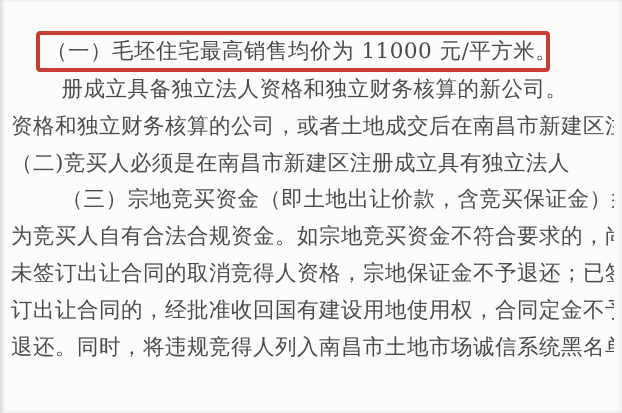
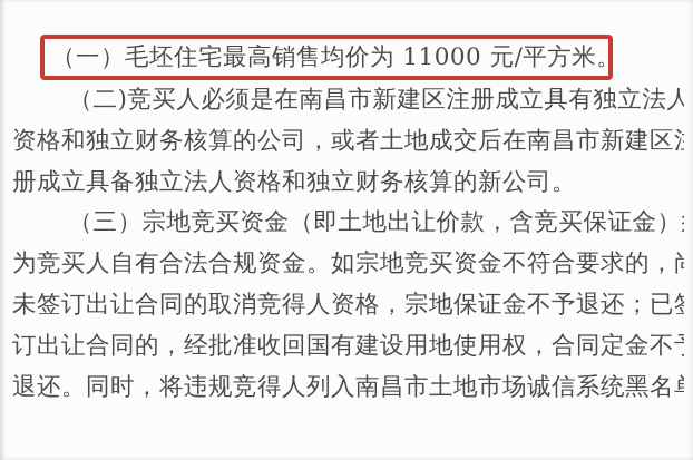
  （一）毛坯住宅最高销售均价为 11000 元/平方米
- 册成立具备独立法人资格和独立财务核算的新公司。
+ （二)竞买人必须是在南昌市新建区注册成立具有独立法人
  资格和独立财务核算的公司，或者土地成交后在南昌市新建区
- （二)竞买人必须是在南昌市新建区注册成立具有独立法人
+ 册成立具备独立法人资格和独立财务核算的新公司。
  （三）宗地竞买资金（即土地出让价款，含竞买保证金）
  为竞买人自有合法合规资金。如宗地竞买资金不符合要求的，
  未签订出让合同的取消竞得人资格，宗地保证金不予退还；已
  订出让合同的，经批准收回国有建设用地使用权，合同定金不
  退还。同时，将违规竞得人列入南昌市土地市场诚信系统黑名
